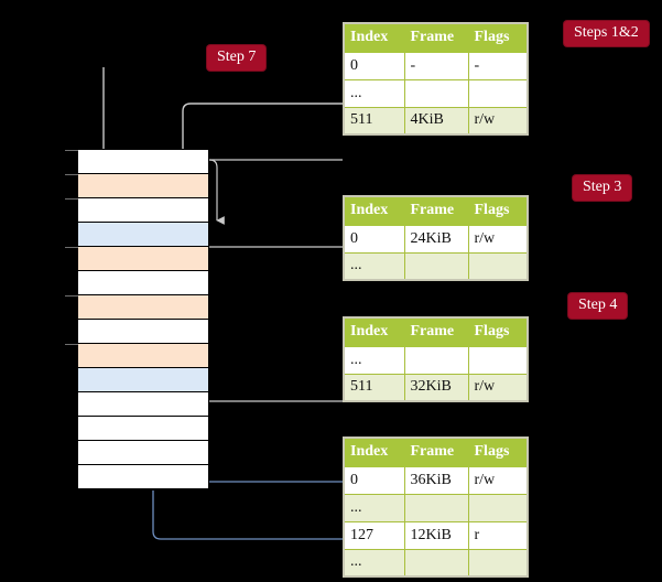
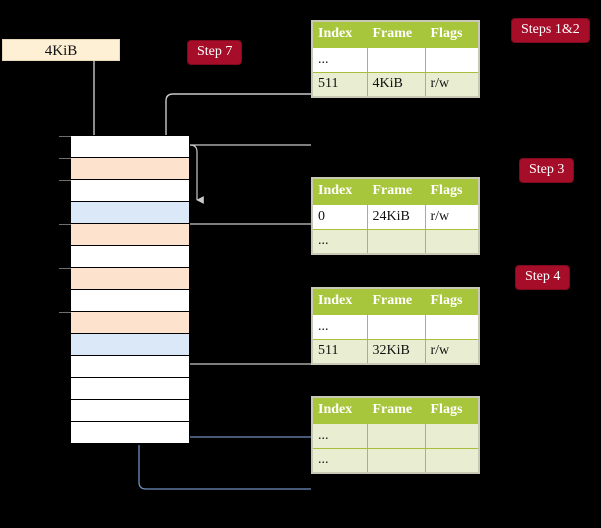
+ 4KiB
  Index	Frame	Flags
- 0	-	-
  ...
  511	4KiB	r/w
  Index	Frame	Flags
  0	24KiB	r/w
  ...
  Index	Frame	Flags
  ...
  511	32KiB	r/w
  Index	Frame	Flags
- 0	36KiB	r/w
  ...
- 127	12KiB	r
  ...
  Step 7
  Steps 1&2
  Step 3
  Step 4
